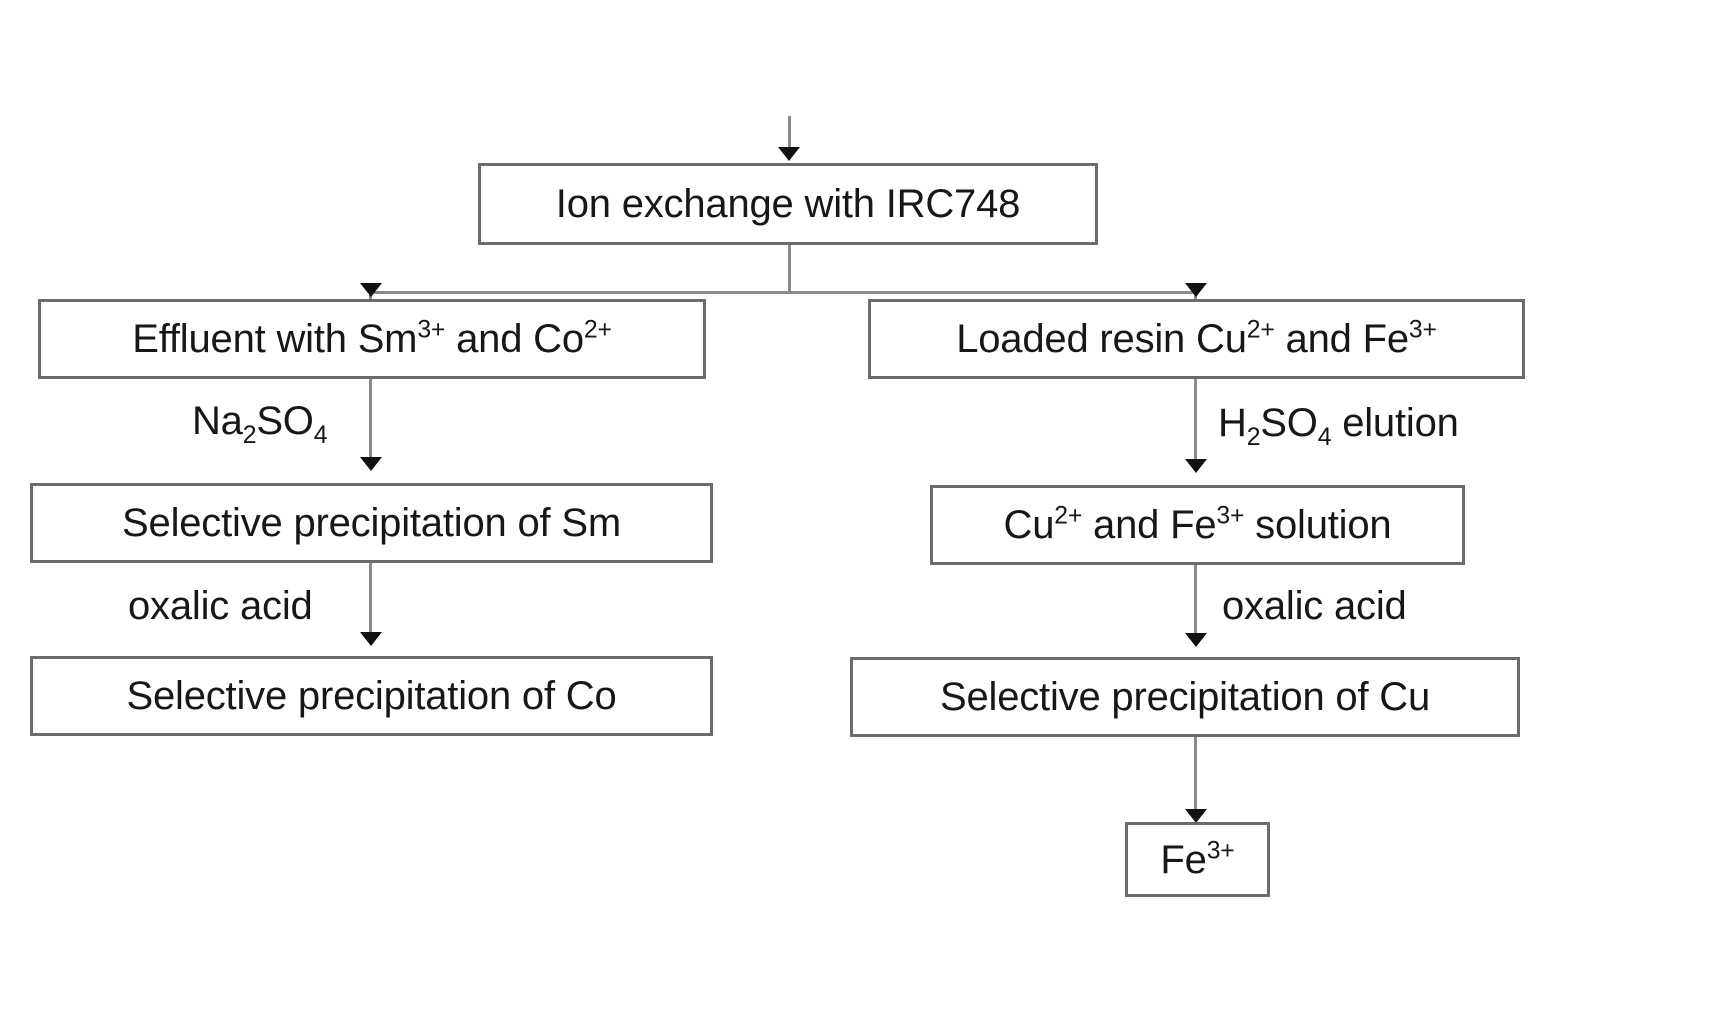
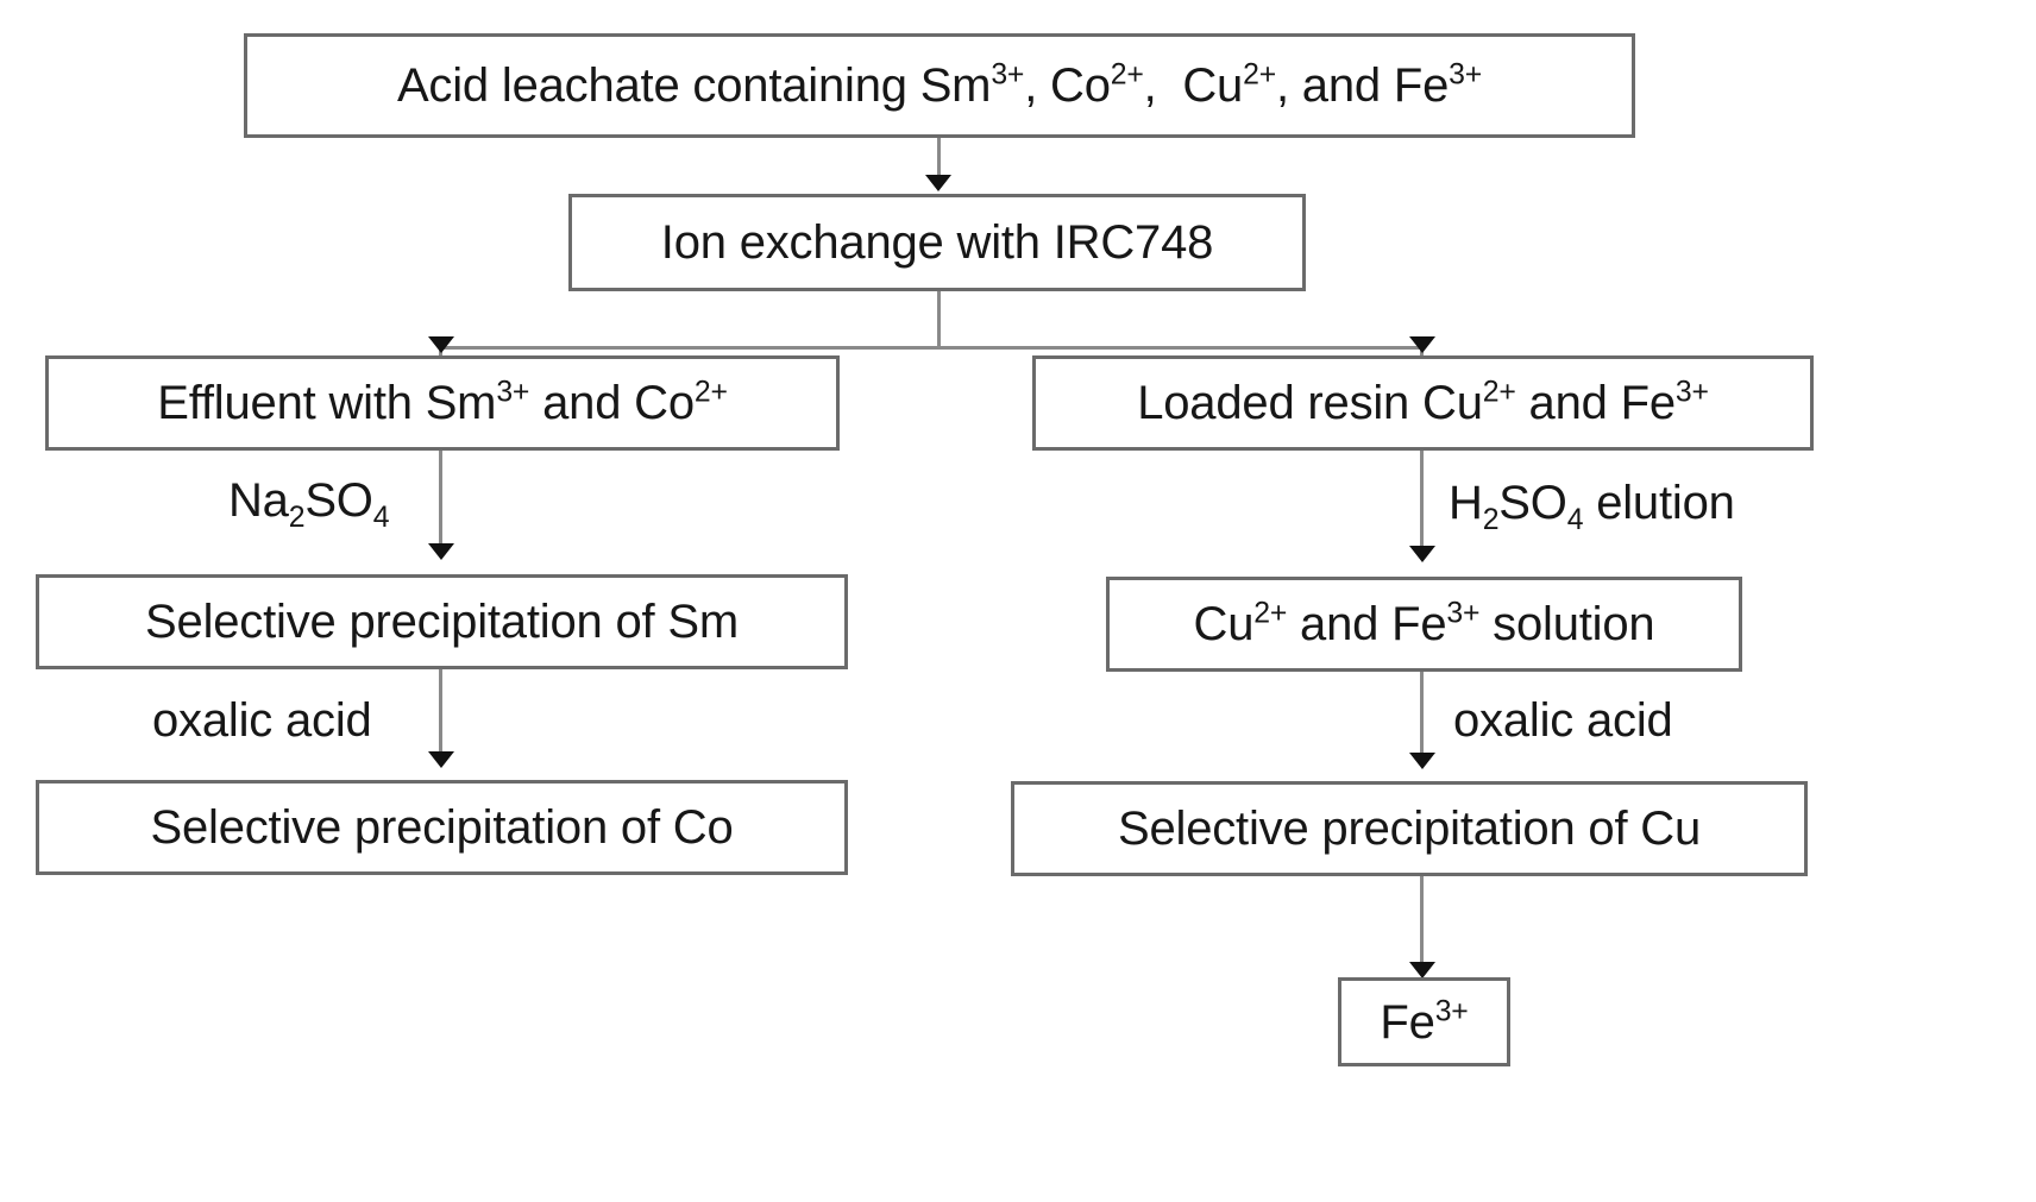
+ Acid leachate containing Sm3+, Co2+, Cu2+, and Fe3+
  Ion exchange with IRC748
  Effluent with Sm3+ and Co2+
  Na2SO4
  Selective precipitation of Sm
  oxalic acid
  Selective precipitation of Co
  Loaded resin Cu2+ and Fe3+
  H2SO4 elution
  Cu2+ and Fe3+ solution
  oxalic acid
  Selective precipitation of Cu
  Fe3+
